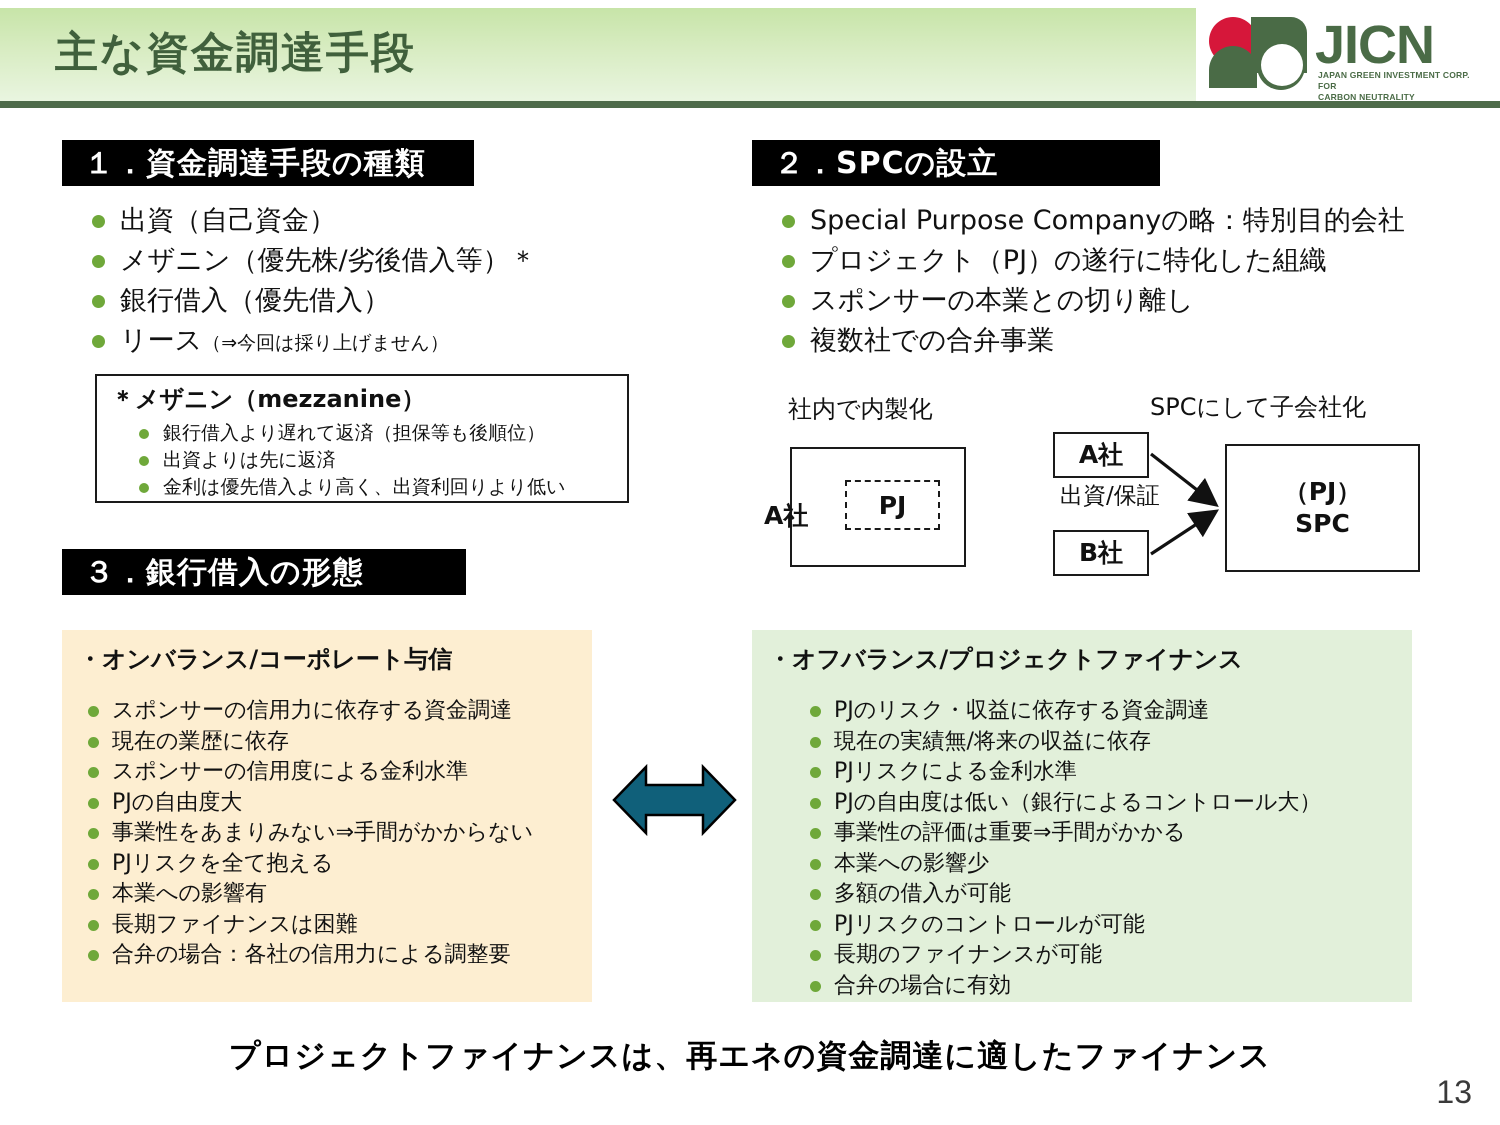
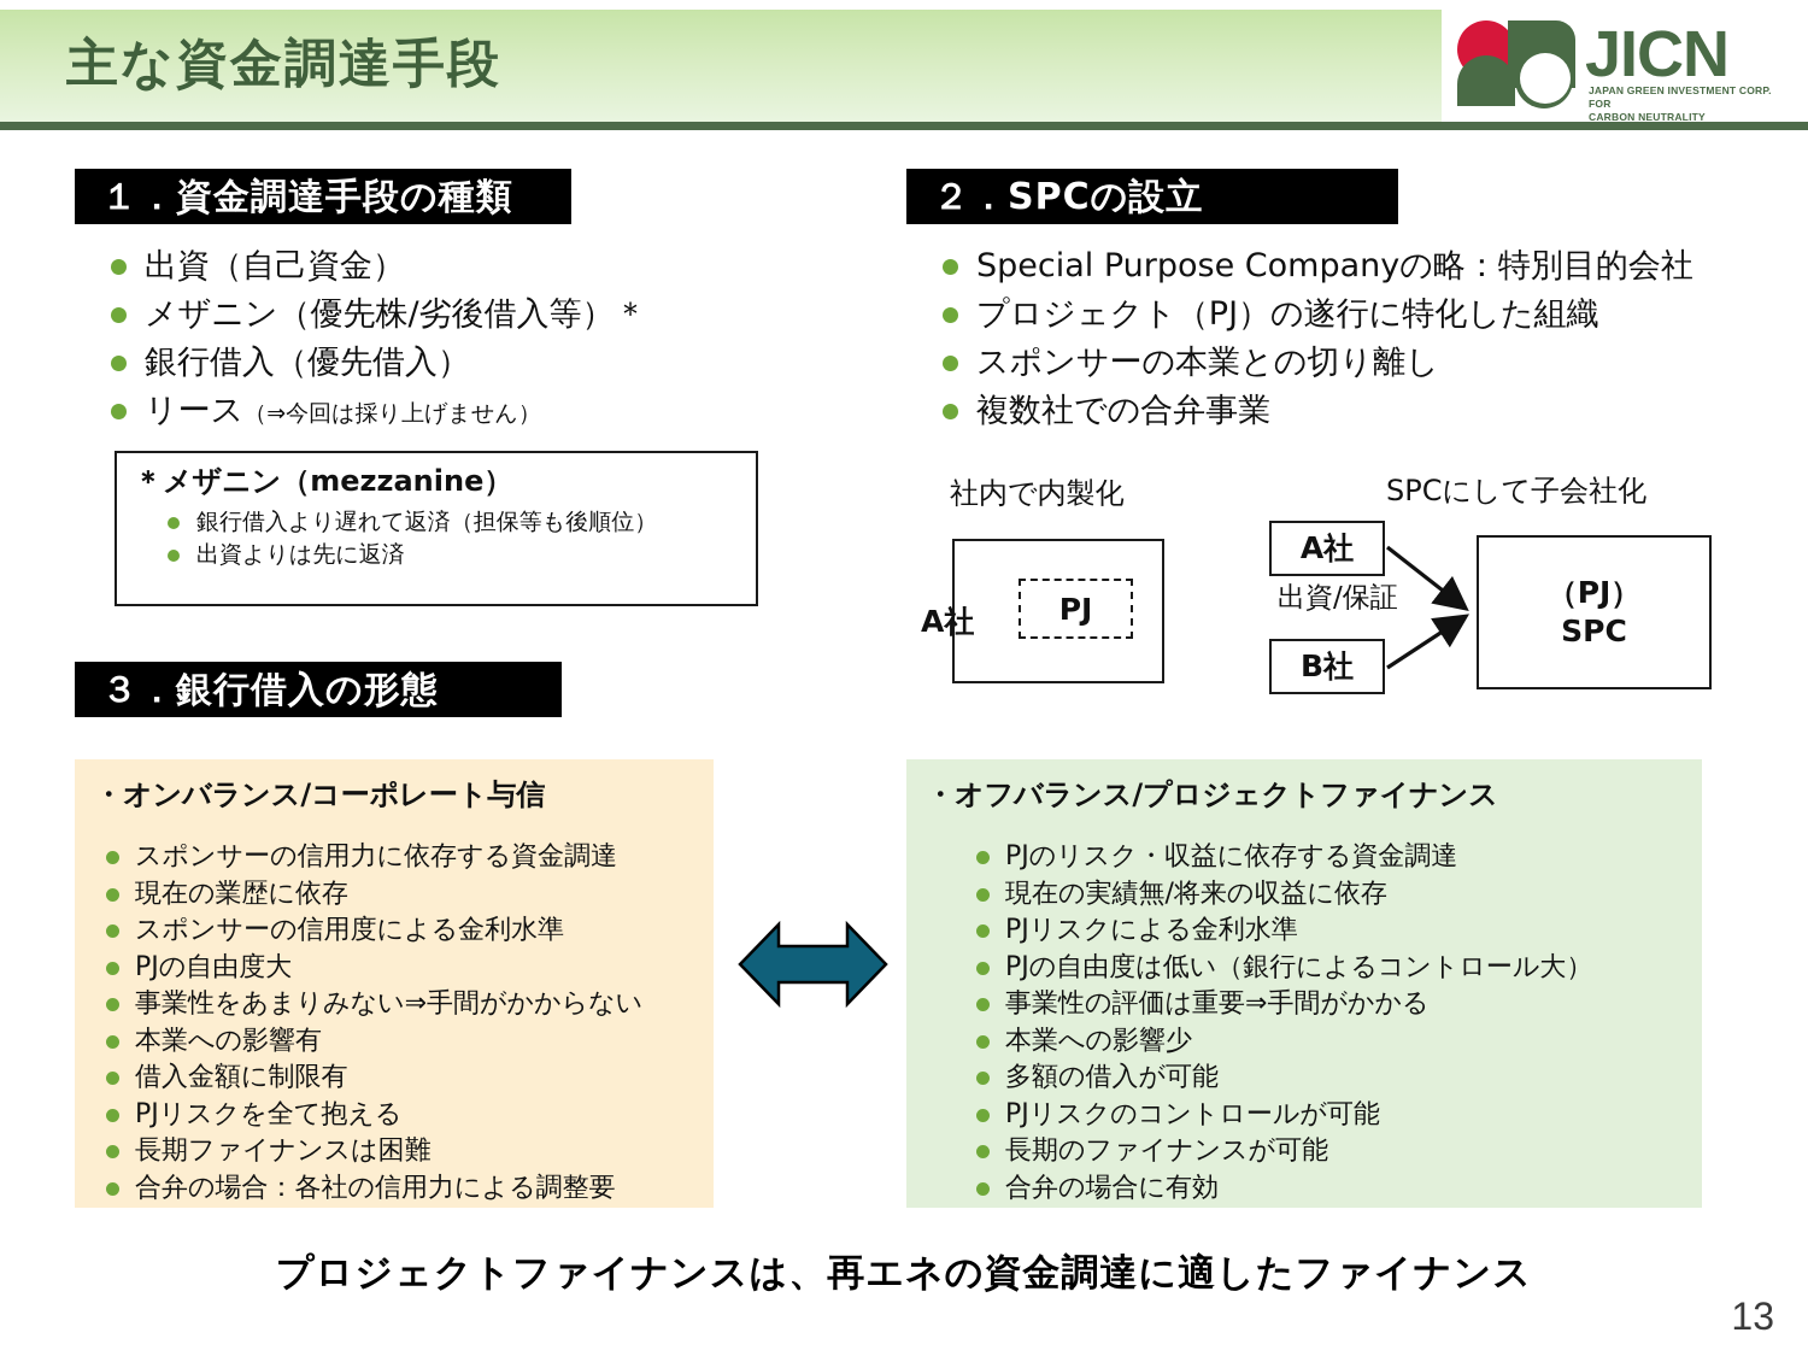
  主な資金調達手段
  JICN
  JAPAN GREEN INVESTMENT CORP. FOR
  CARBON NEUTRALITY
  １．資金調達手段の種類
  出資（自己資金）
  メザニン（優先株/劣後借入等）＊
  銀行借入（優先借入）
  リース（⇒今回は採り上げません）
  ＊メザニン（mezzanine）
  銀行借入より遅れて返済（担保等も後順位）
  出資よりは先に返済
- 金利は優先借入より高く、出資利回りより低い
  ２．SPCの設立
  Special Purpose Companyの略：特別目的会社
  プロジェクト（PJ）の遂行に特化した組織
  スポンサーの本業との切り離し
  複数社での合弁事業
  社内で内製化
  SPCにして子会社化
  A社
  PJ
  A社
  B社
  出資/保証
  （PJ）
  SPC
  ３．銀行借入の形態
  ・オンバランス/コーポレート与信
  スポンサーの信用力に依存する資金調達
  現在の業歴に依存
  スポンサーの信用度による金利水準
  PJの自由度大
  事業性をあまりみない⇒手間がかからない
- PJリスクを全て抱える
+ 本業への影響有
+ 借入金額に制限有
- 本業への影響有
+ PJリスクを全て抱える
  長期ファイナンスは困難
  合弁の場合：各社の信用力による調整要
  ・オフバランス/プロジェクトファイナンス
  PJのリスク・収益に依存する資金調達
  現在の実績無/将来の収益に依存
  PJリスクによる金利水準
  PJの自由度は低い（銀行によるコントロール大）
  事業性の評価は重要⇒手間がかかる
  本業への影響少
  多額の借入が可能
  PJリスクのコントロールが可能
  長期のファイナンスが可能
  合弁の場合に有効
  プロジェクトファイナンスは、再エネの資金調達に適したファイナンス
  13
